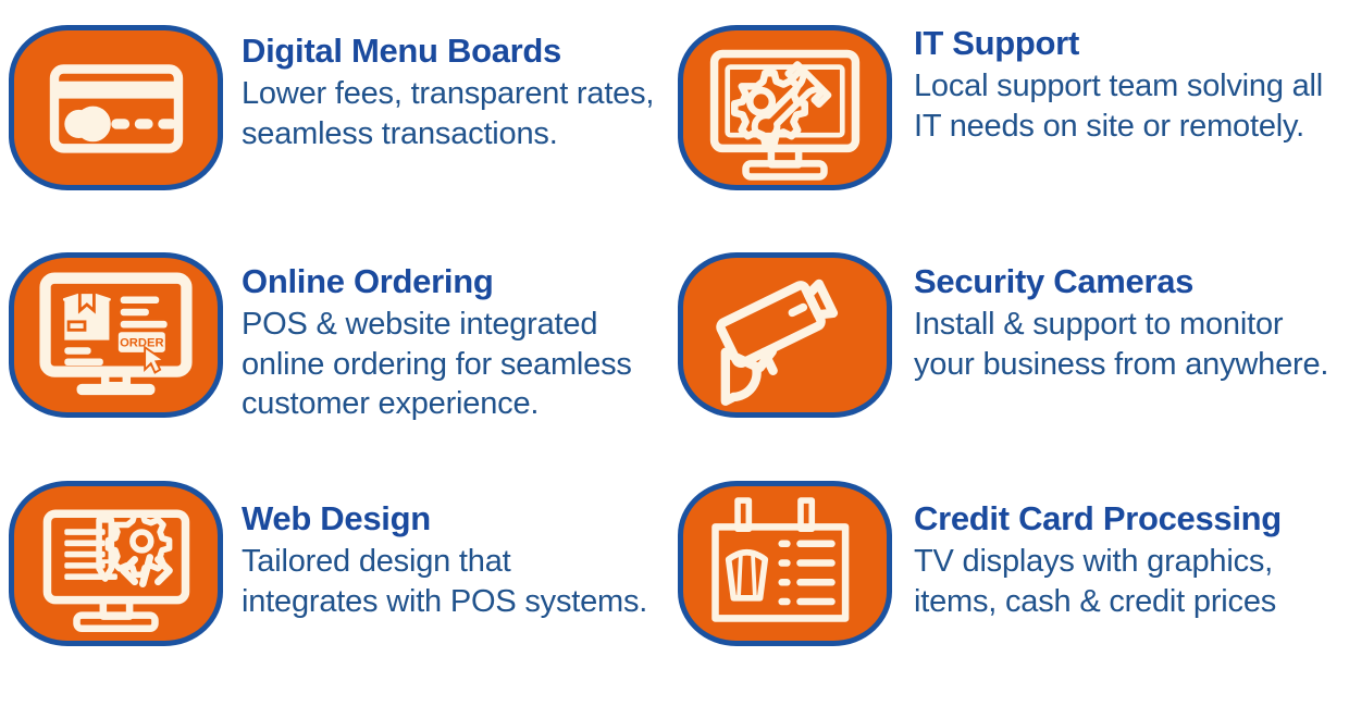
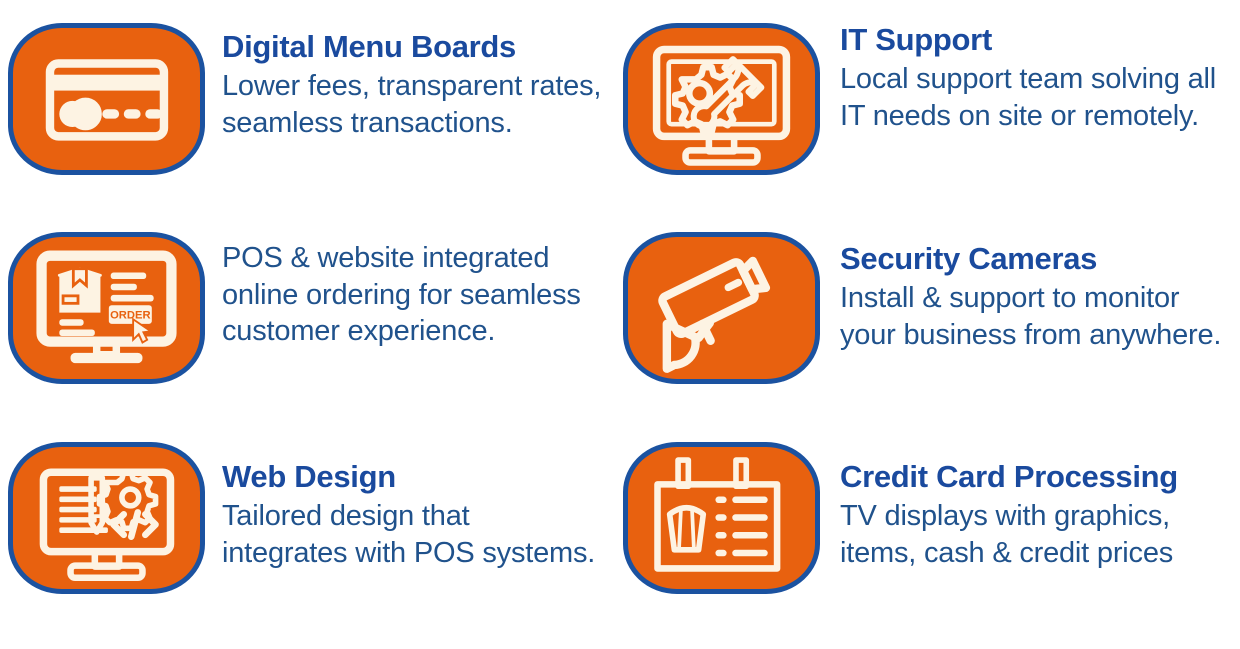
  Digital Menu Boards
  Lower fees, transparent rates,
  seamless transactions.
  IT Support
  Local support team solving all
  IT needs on site or remotely.
  ORDER
- Online Ordering
  POS & website integrated
  online ordering for seamless
  customer experience.
  Security Cameras
  Install & support to monitor
  your business from anywhere.
  Web Design
  Tailored design that
  integrates with POS systems.
  Credit Card Processing
  TV displays with graphics,
  items, cash & credit prices
